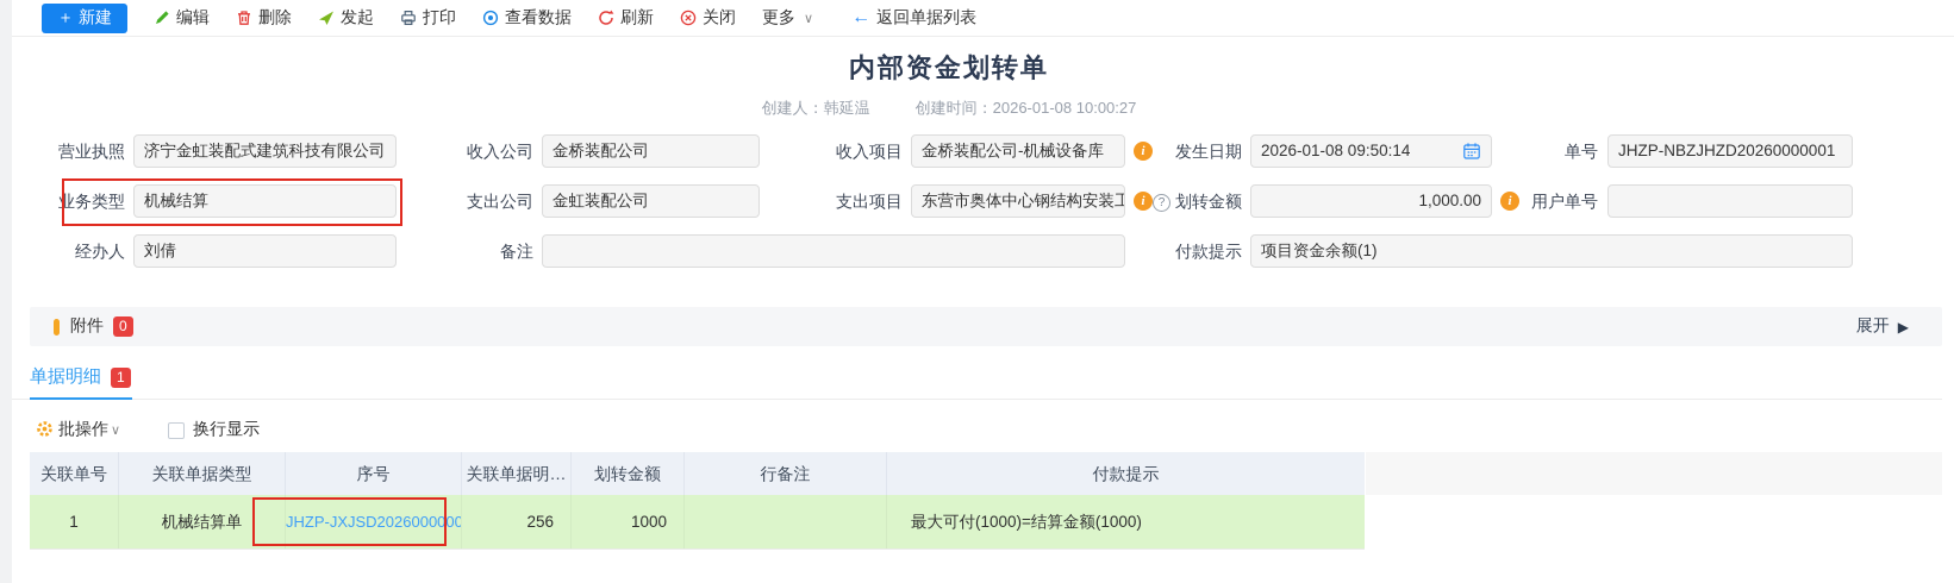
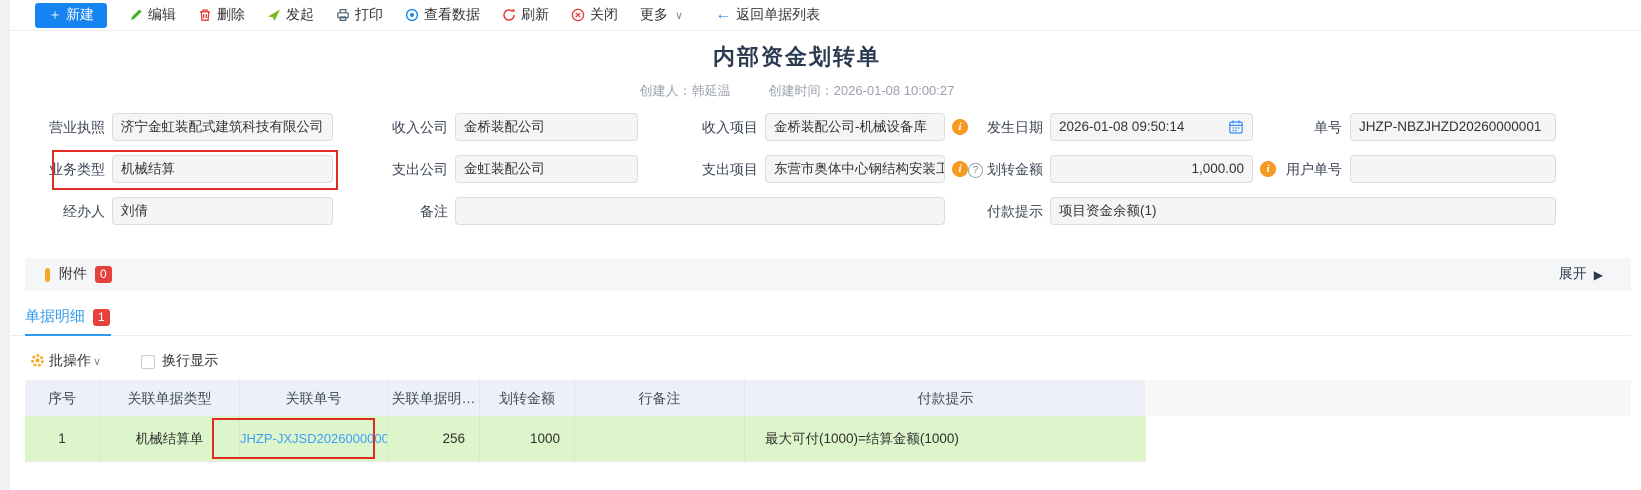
  ＋
  新建
  编辑
  删除
  发起
  打印
  查看数据
  刷新
  关闭
  更多
  ∨
  ←
  返回单据列表
  内部资金划转单
  创建人：韩延温 创建时间：2026-01-08 10:00:27
  营业执照
  济宁金虹装配式建筑科技有限公司
  收入公司
  金桥装配公司
  收入项目
  金桥装配公司-机械设备库
  i
  发生日期
  2026-01-08 09:50:14
  单号
  JHZP-NBZJHZD20260000001
  业务类型
  机械结算
  支出公司
  金虹装配公司
  支出项目
  东营市奥体中心钢结构安装工
  i
  ? 划转金额
  1,000.00
  i
  用户单号
  经办人
  刘倩
  备注
  付款提示
  项目资金余额(1)
  附件
  0
  展开
  ▶
  单据明细
  1
  批操作
  ∨
  换行显示
- 关联单号
+ 序号
  关联单据类型
- 序号
+ 关联单号
  关联单据明…
  划转金额
  行备注
  付款提示
  1
  机械结算单
  JHZP-JXJSD2026000000
  256
  1000
  最大可付(1000)=结算金额(1000)
